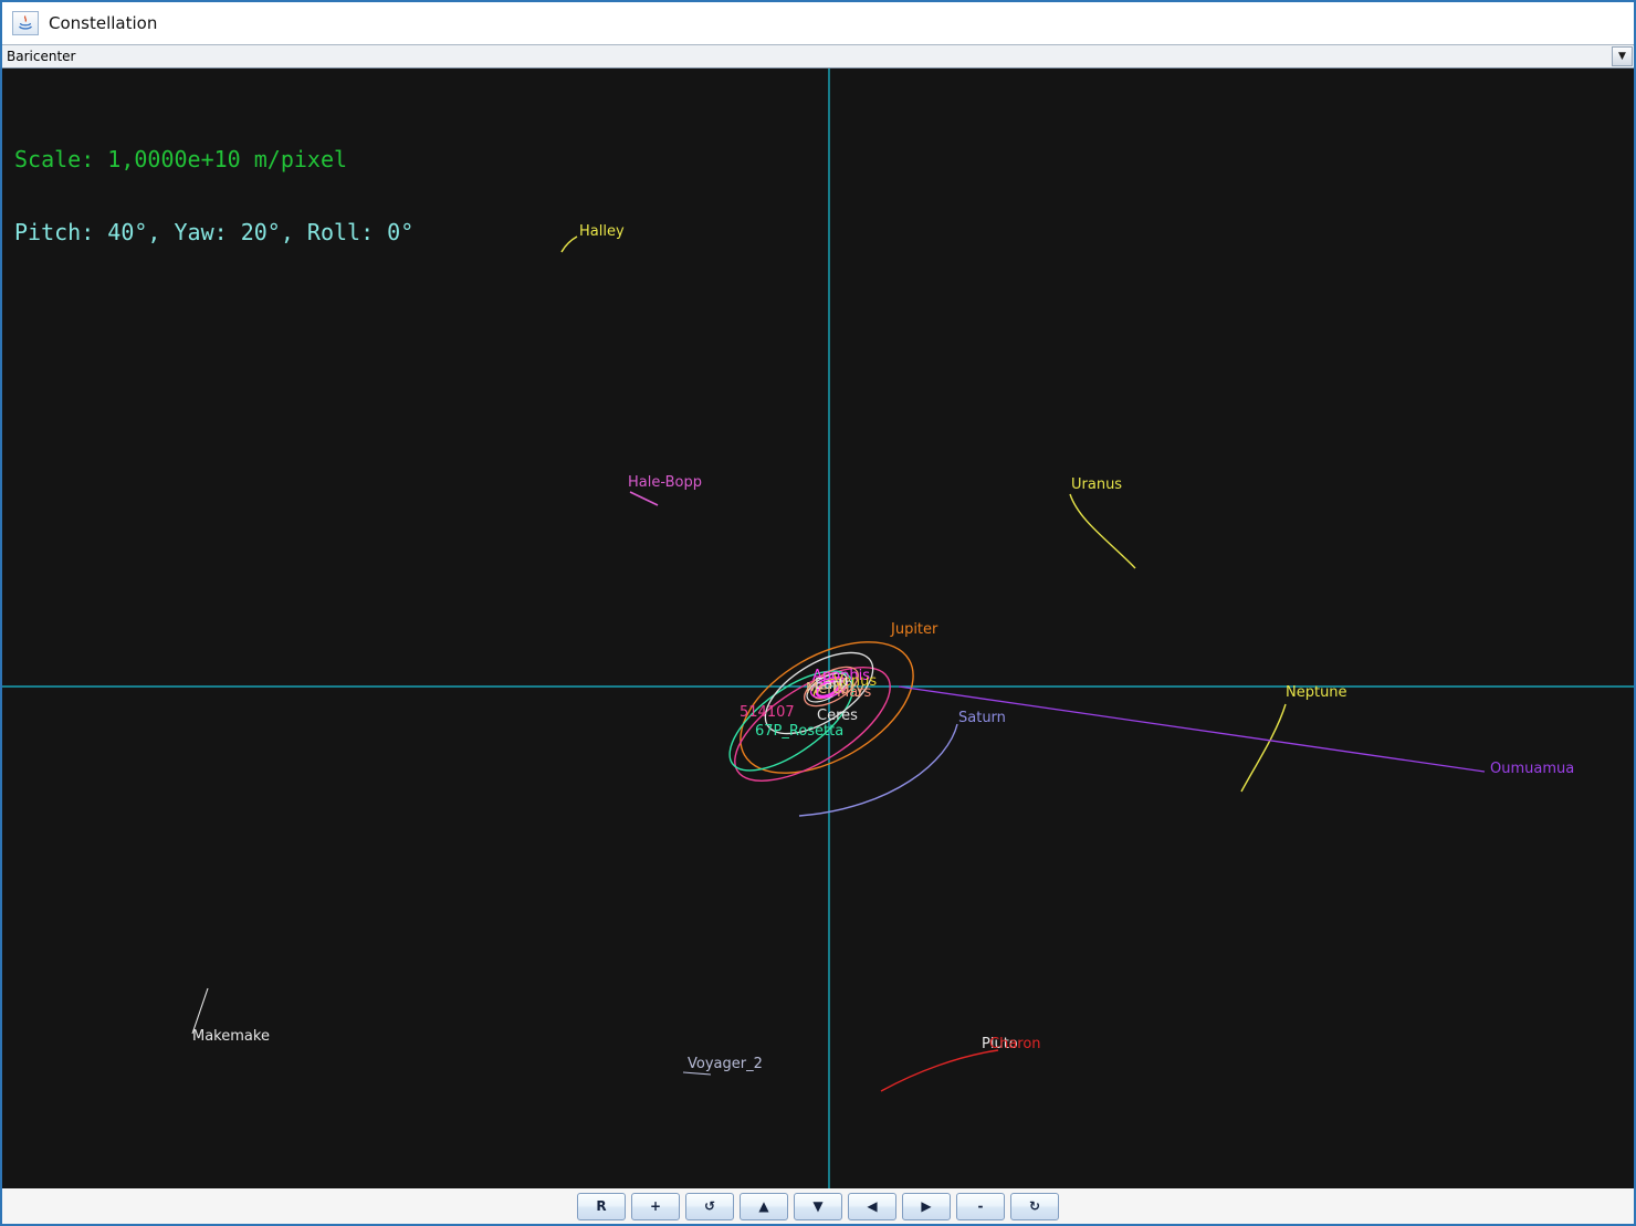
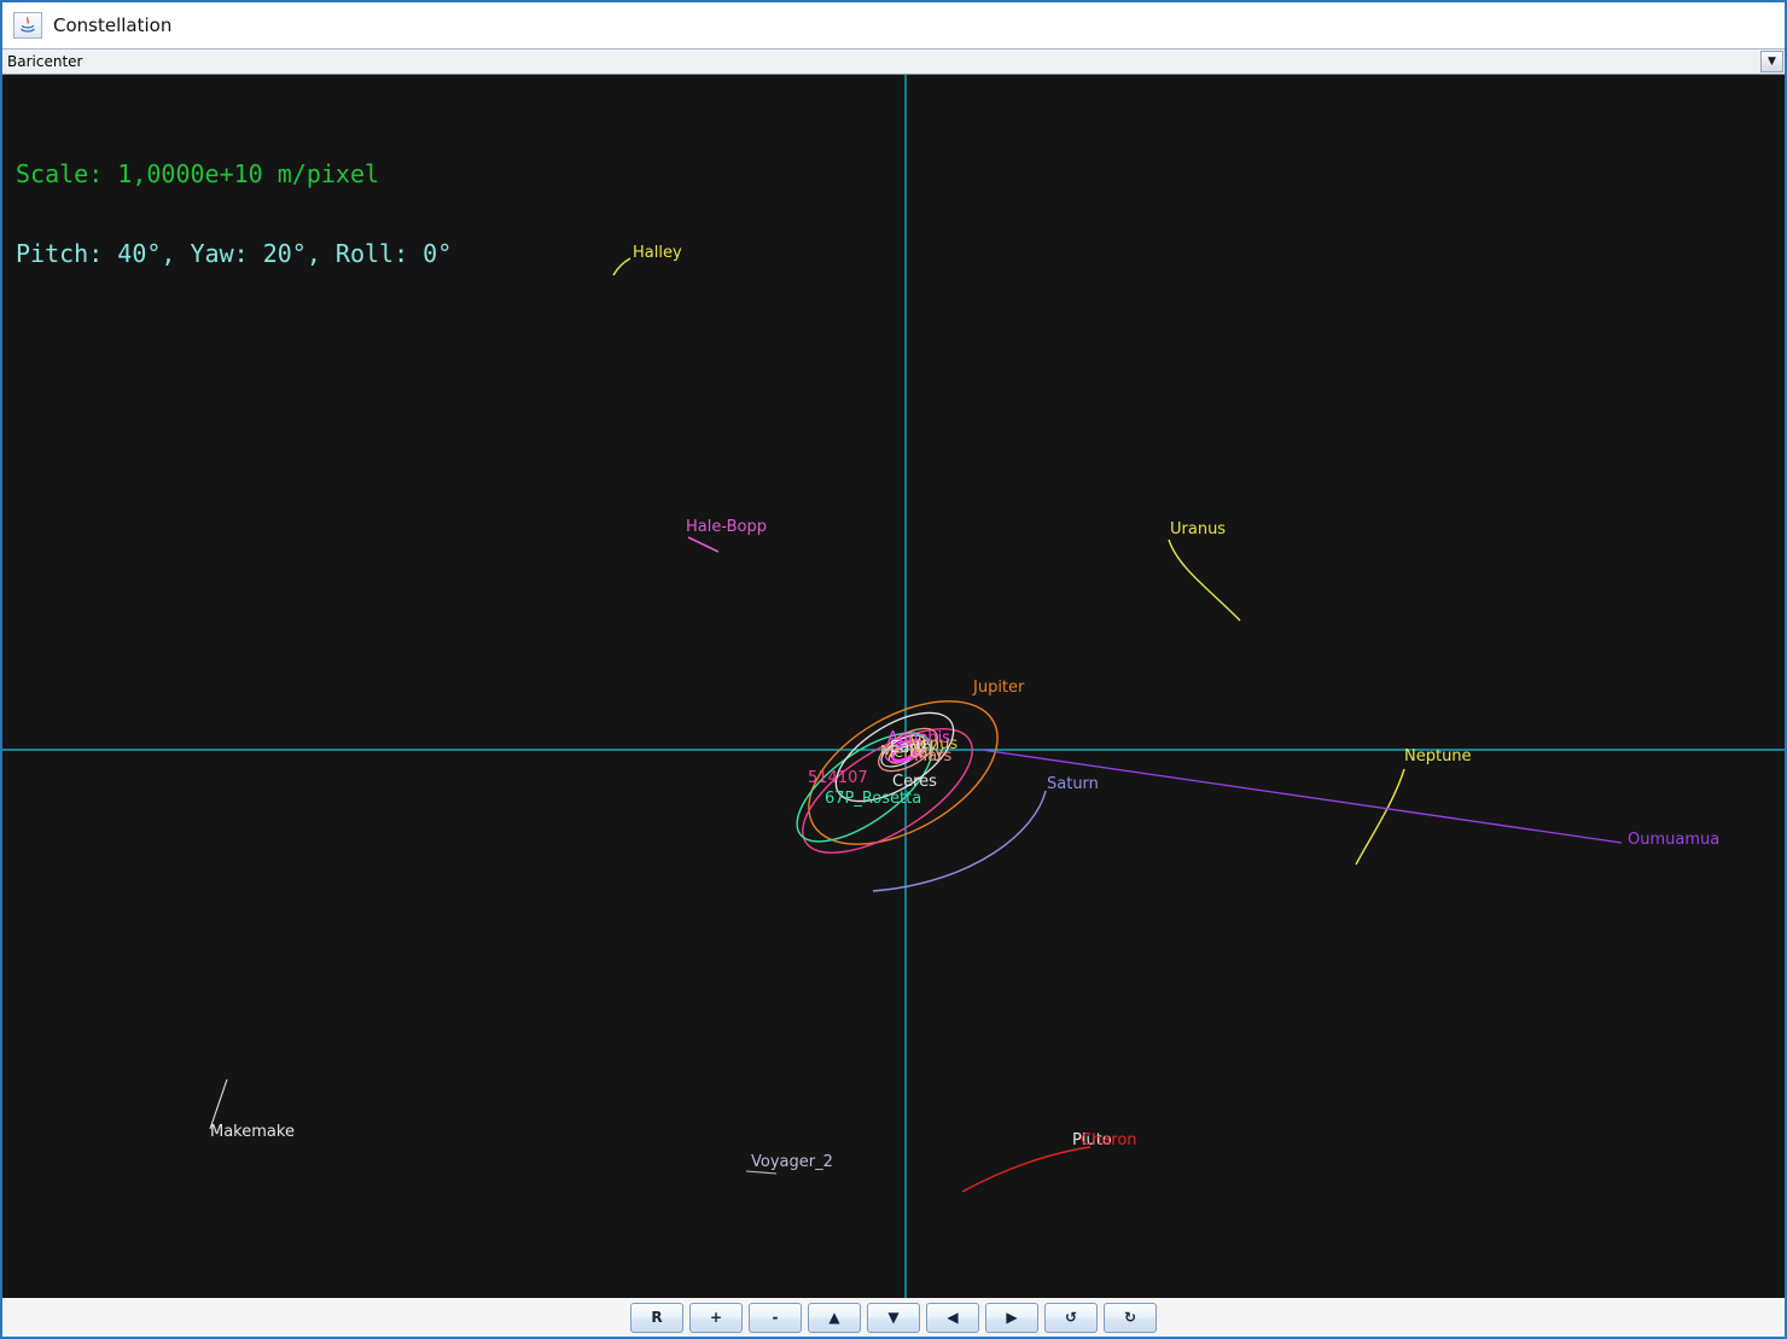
  Constellation
  Baricenter
  ▼
  Scale: 1,0000e+10 m/pixel
  Pitch: 40°, Yaw: 20°, Roll: 0°
  Halley
  Hale-Bopp
  Uranus
  Jupiter
  Neptune
  Oumuamua
  Saturn
  514107
  67P_Rosetta
  Ceres
  Apophis
  Venus
  Earth
  Mercury
  Mars
  Makemake
  Voyager_2
  Pluto
  Charon
  R
  +
- ↺
+ -
  ▲
  ▼
  ◀
  ▶
- -
+ ↺
  ↻
